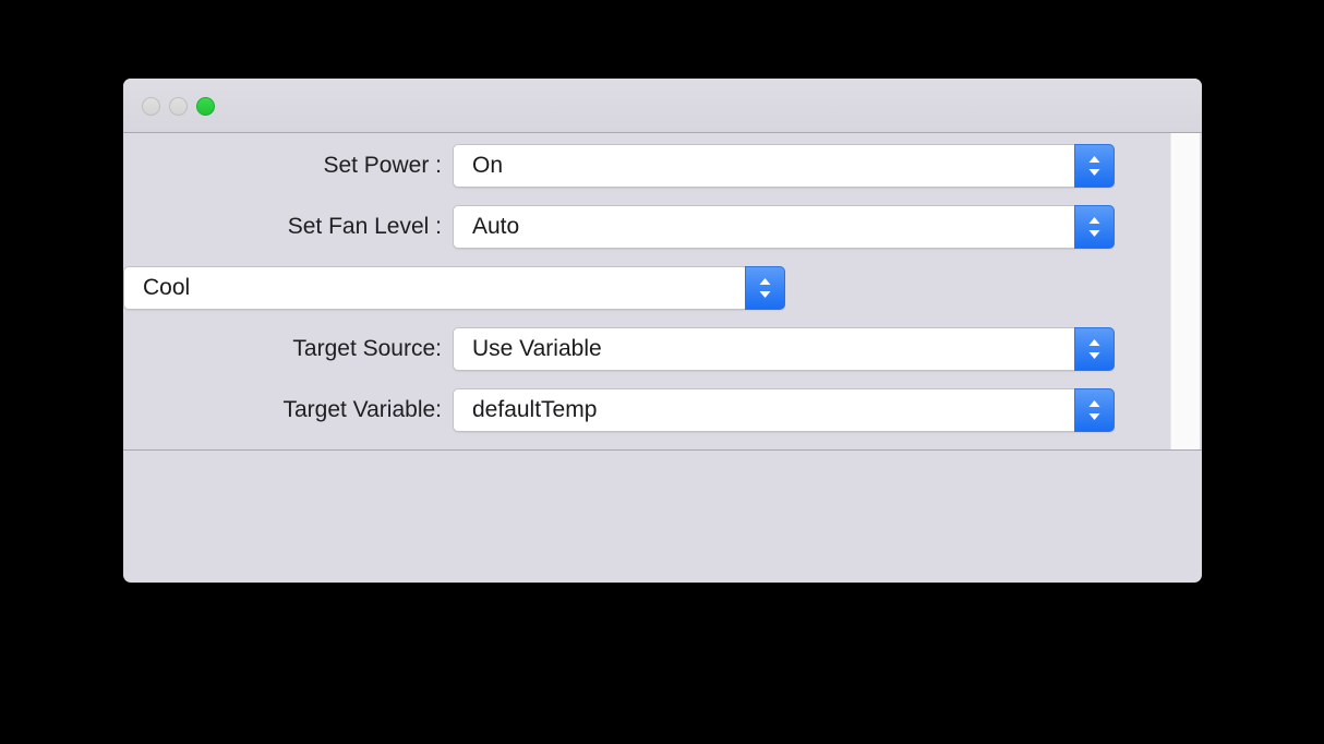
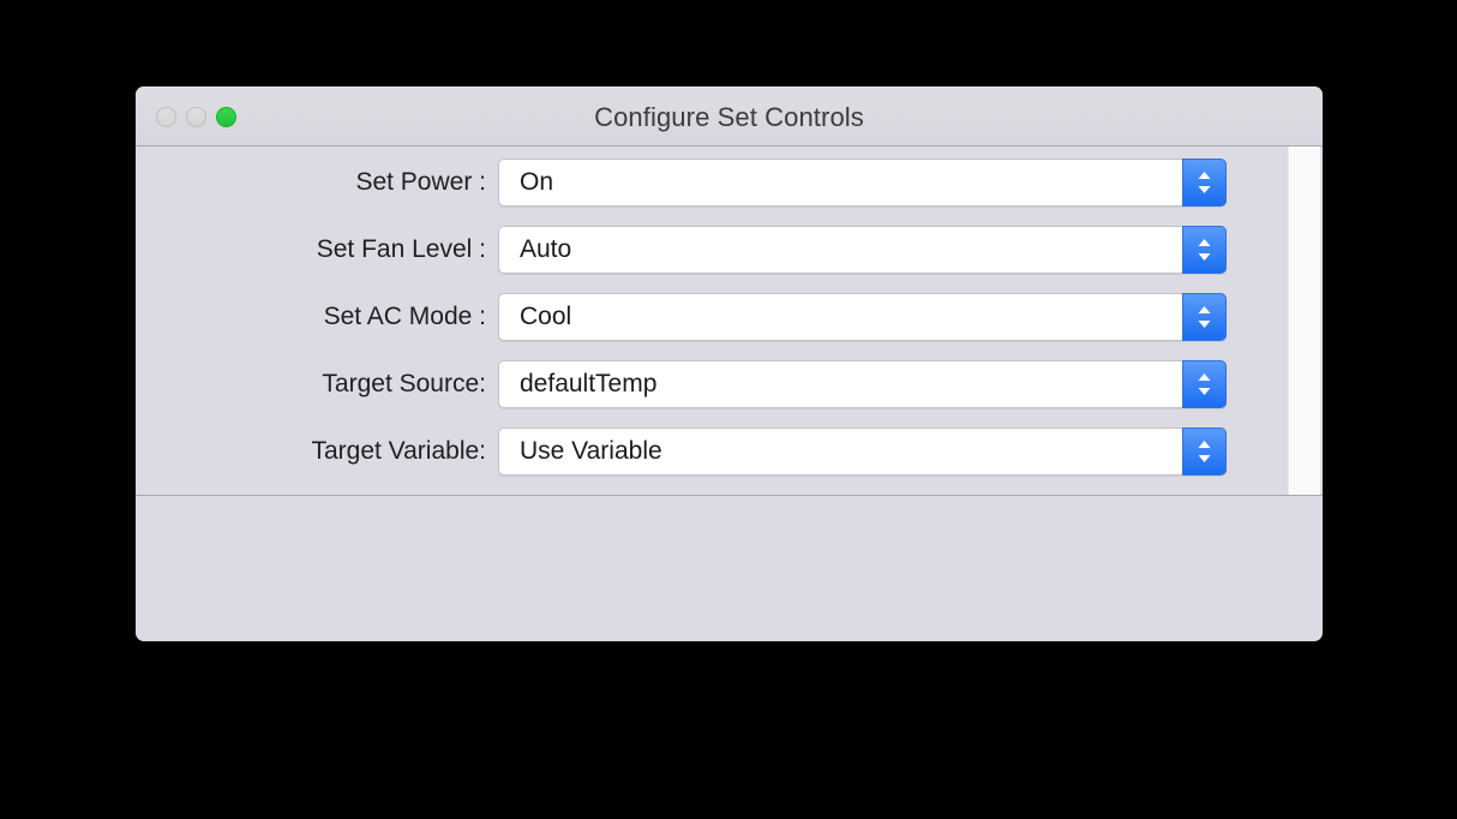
+ Configure Set Controls
  Set Power :
  On
  Set Fan Level :
  Auto
+ Set AC Mode :
  Cool
  Target Source:
- Use Variable
+ defaultTemp
  Target Variable:
- defaultTemp
+ Use Variable
